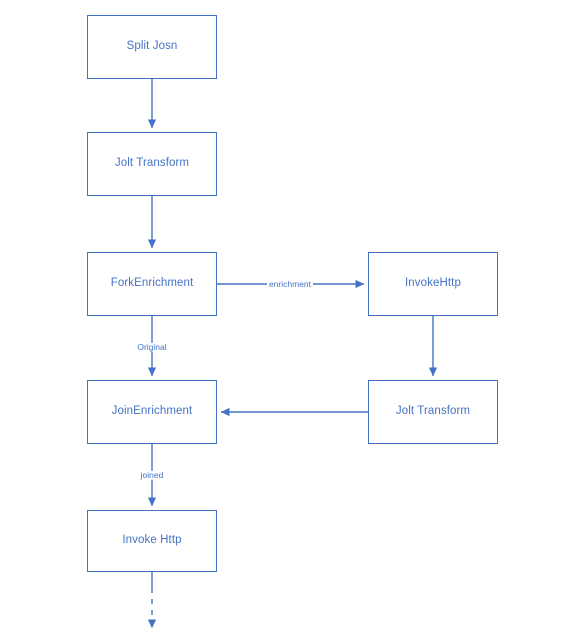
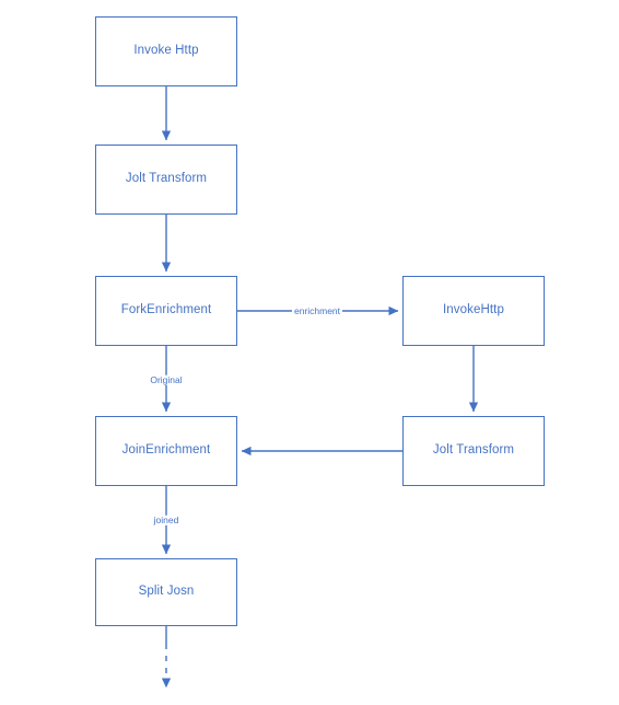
- Split Josn
+ Invoke Http
  Jolt Transform
  ForkEnrichment
  InvokeHttp
  JoinEnrichment
  Jolt Transform
- Invoke Http
+ Split Josn
  enrichment
  Original
  joined
